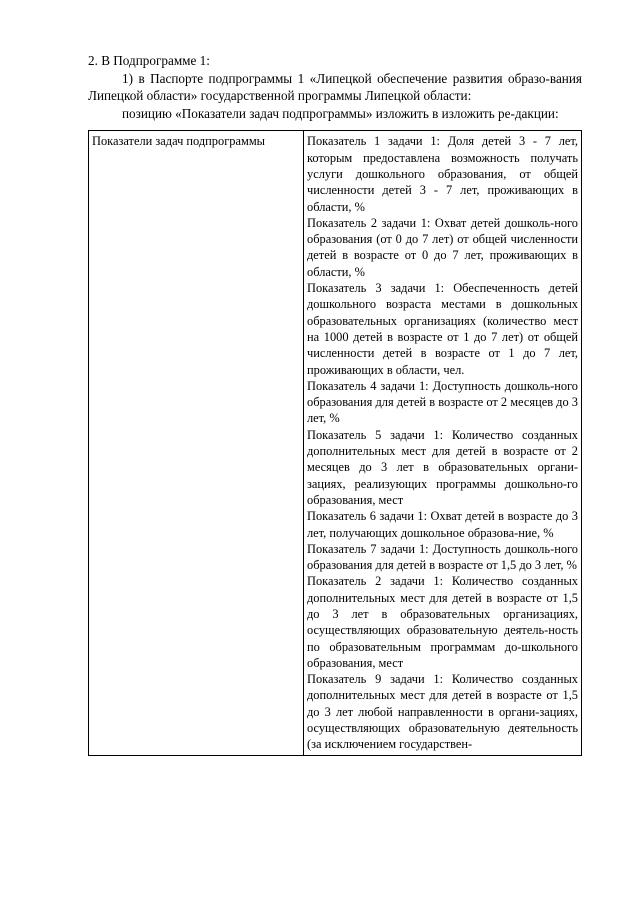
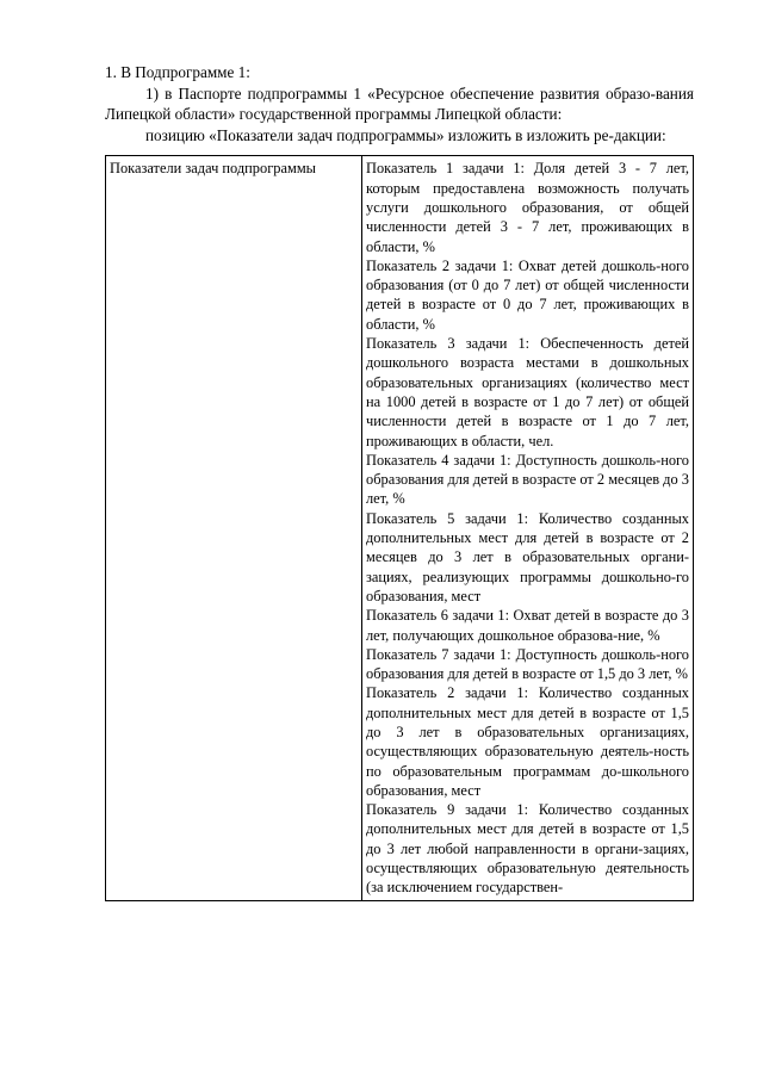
- 2. В Подпрограмме 1:
+ 1. В Подпрограмме 1:
- 1) в Паспорте подпрограммы 1 «Липецкой обеспечение развития образо-вания Липецкой области» государственной программы Липецкой области:
+ 1) в Паспорте подпрограммы 1 «Ресурсное обеспечение развития образо-вания Липецкой области» государственной программы Липецкой области:
  позицию «Показатели задач подпрограммы» изложить в изложить ре-дакции:
  Показатели задач подпрограммы	Показатель 1 задачи 1: Доля детей 3 - 7 лет, которым предоставлена возможность получать услуги дошкольного образования, от общей численности детей 3 - 7 лет, проживающих в области, % Показатель 2 задачи 1: Охват детей дошколь-ного образования (от 0 до 7 лет) от общей численности детей в возрасте от 0 до 7 лет, проживающих в области, % Показатель 3 задачи 1: Обеспеченность детей дошкольного возраста местами в дошкольных образовательных организациях (количество мест на 1000 детей в возрасте от 1 до 7 лет) от общей численности детей в возрасте от 1 до 7 лет, проживающих в области, чел. Показатель 4 задачи 1: Доступность дошколь-ного образования для детей в возрасте от 2 месяцев до 3 лет, % Показатель 5 задачи 1: Количество созданных дополнительных мест для детей в возрасте от 2 месяцев до 3 лет в образовательных органи-зациях, реализующих программы дошкольно-го образования, мест Показатель 6 задачи 1: Охват детей в возрасте до 3 лет, получающих дошкольное образова-ние, % Показатель 7 задачи 1: Доступность дошколь-ного образования для детей в возрасте от 1,5 до 3 лет, % Показатель 2 задачи 1: Количество созданных дополнительных мест для детей в возрасте от 1,5 до 3 лет в образовательных организациях, осуществляющих образовательную деятель-ность по образовательным программам до-школьного образования, мест Показатель 9 задачи 1: Количество созданных дополнительных мест для детей в возрасте от 1,5 до 3 лет любой направленности в органи-зациях, осуществляющих образовательную деятельность (за исключением государствен-
